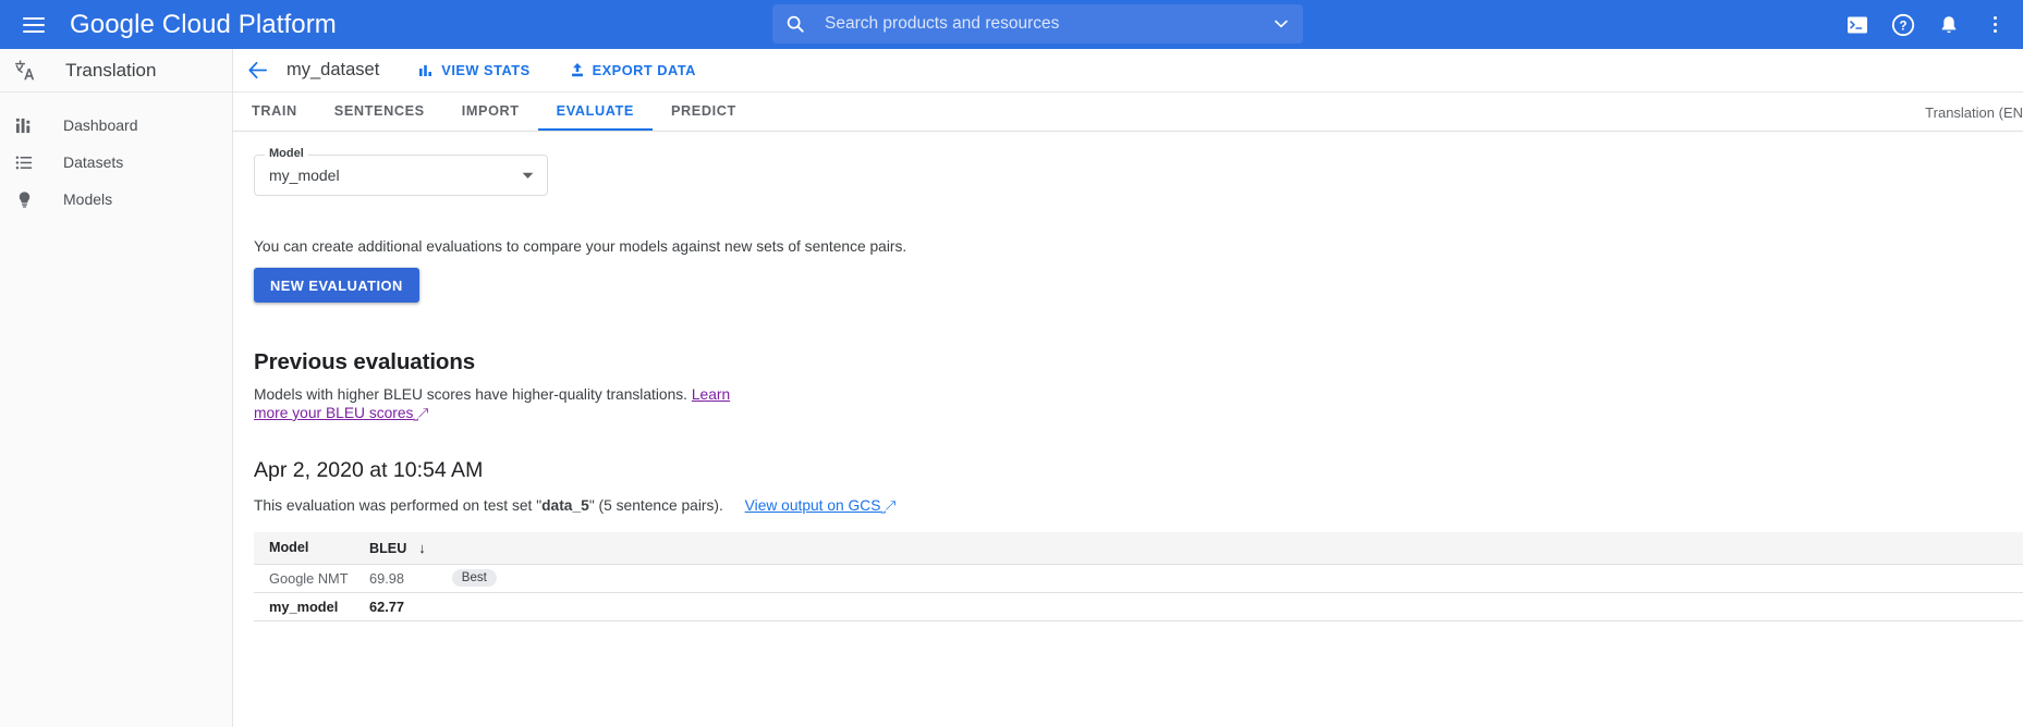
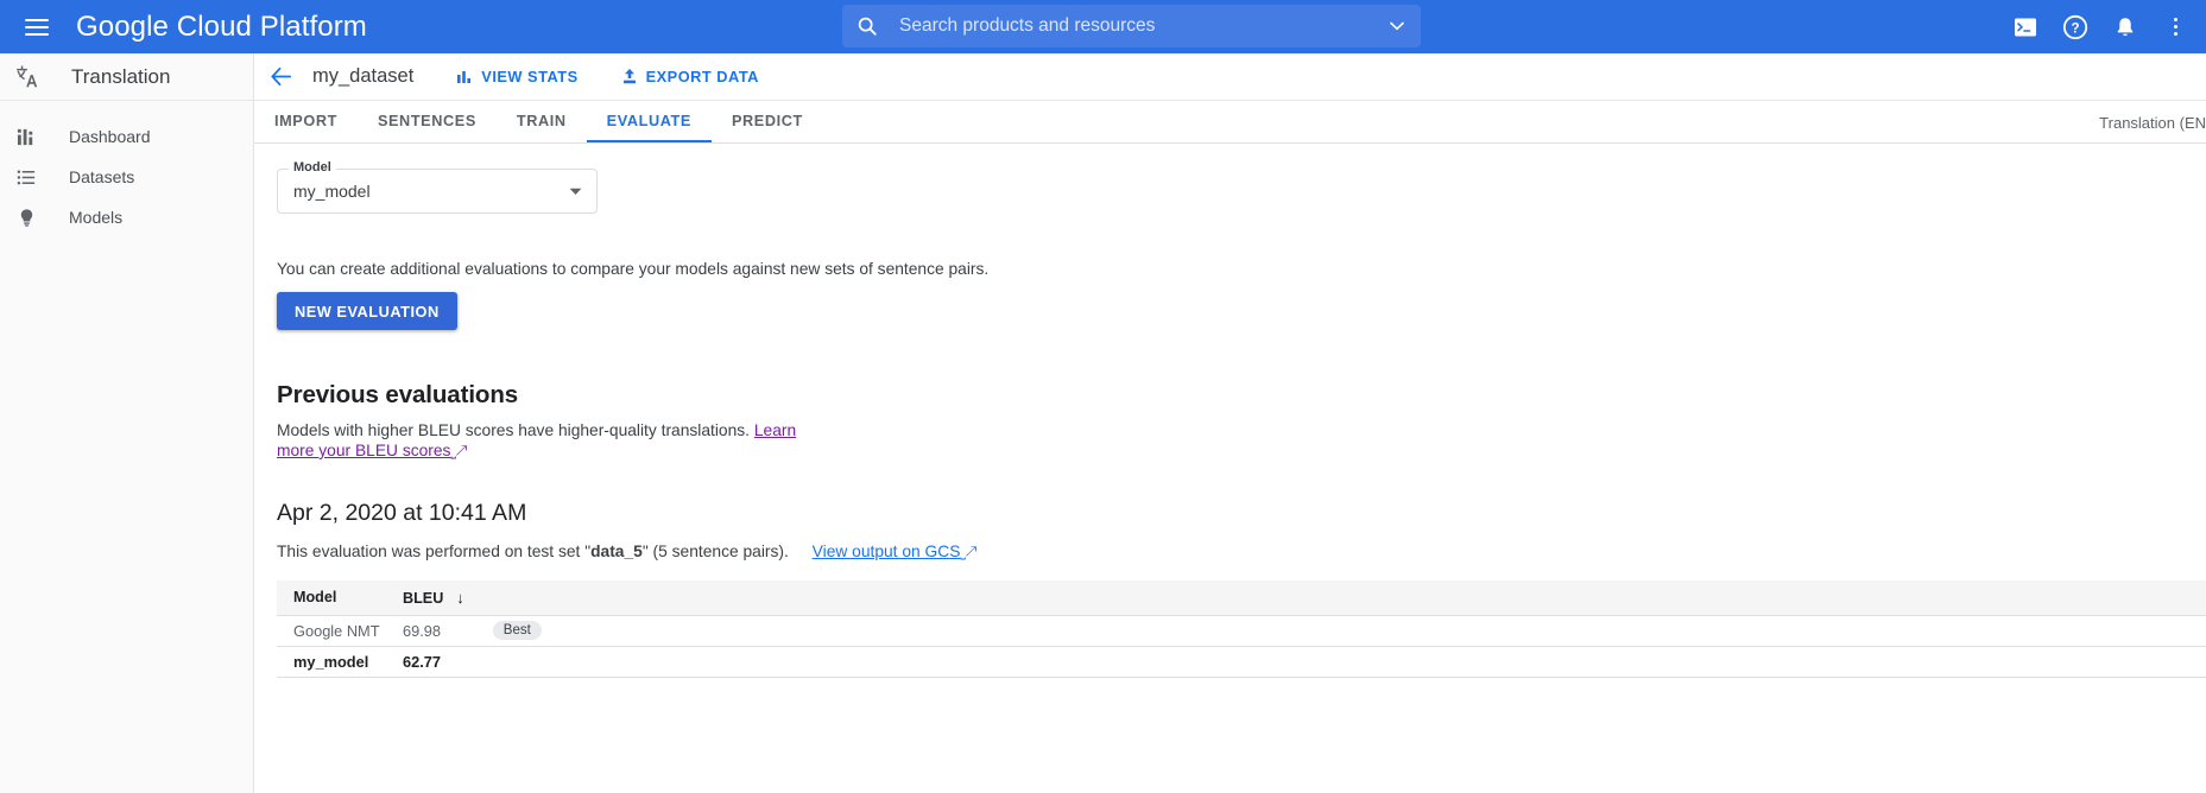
  Google Cloud Platform
  Search products and resources
  ?
  Translation
  Dashboard
  Datasets
  Models
  my_dataset
  VIEW STATS
  EXPORT DATA
- TRAIN
+ IMPORT
  SENTENCES
- IMPORT
+ TRAIN
  EVALUATE
  PREDICT
  Translation (EN
  my_model
  Model
  You can create additional evaluations to compare your models against new sets of sentence pairs.
  NEW EVALUATION
  Previous evaluations
  Models with higher BLEU scores have higher-quality translations. Learn more your BLEU scores⎵↗
- Apr 2, 2020 at 10:54 AM
+ Apr 2, 2020 at 10:41 AM
  This evaluation was performed on test set "data_5" (5 sentence pairs). View output on GCS⎵↗
  Model	BLEU ↓
  Google NMT	69.98	Best
  my_model	62.77
